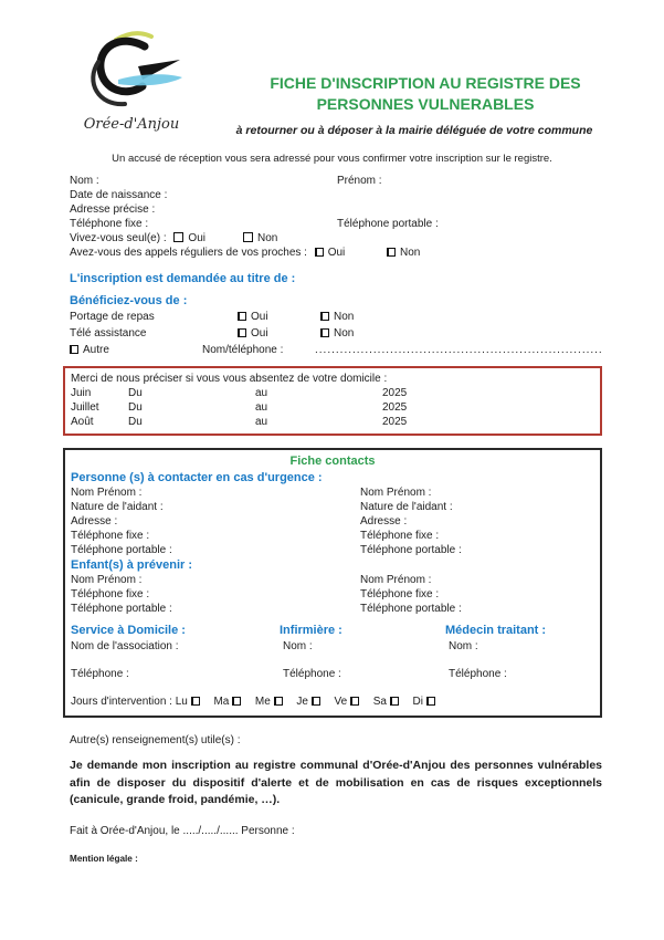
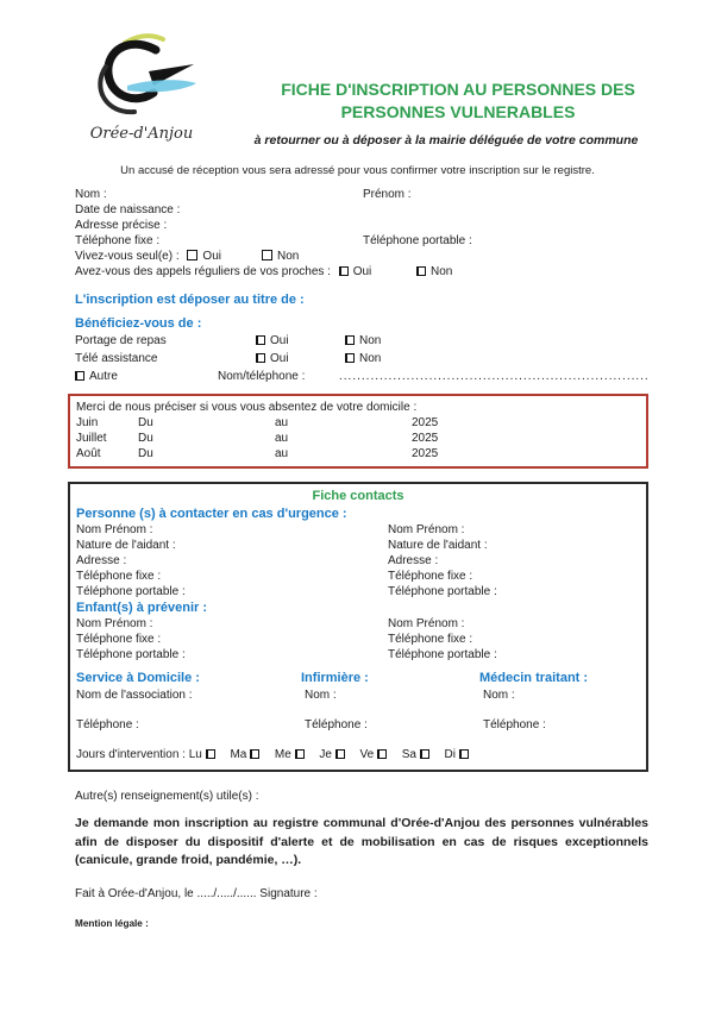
  Orée-d'Anjou
- FICHE D'INSCRIPTION AU REGISTRE DES
+ FICHE D'INSCRIPTION AU PERSONNES DES
  PERSONNES VULNERABLES
  à retourner ou à déposer à la mairie déléguée de votre commune
  Un accusé de réception vous sera adressé pour vous confirmer votre inscription sur le registre.
  Nom :
  Prénom :
  Date de naissance :
  Adresse précise :
  Téléphone fixe :
  Téléphone portable :
  Vivez-vous seul(e) : Oui
  Non
  Avez-vous des appels réguliers de vos proches : Oui
  Non
- L'inscription est demandée au titre de :
+ L'inscription est déposer au titre de :
  Bénéficiez-vous de :
  Portage de repas
  Oui
  Non
  Télé assistance
  Oui
  Non
  Autre
  Nom/téléphone :
  Merci de nous préciser si vous vous absentez de votre domicile :
  Juin
  Du
  au
  2025
  Juillet
  Du
  au
  2025
  Août
  Du
  au
  2025
  Fiche contacts
  Personne (s) à contacter en cas d'urgence :
  Nom Prénom :
  Nom Prénom :
  Nature de l'aidant :
  Nature de l'aidant :
  Adresse :
  Adresse :
  Téléphone fixe :
  Téléphone fixe :
  Téléphone portable :
  Téléphone portable :
  Enfant(s) à prévenir :
  Nom Prénom :
  Nom Prénom :
  Téléphone fixe :
  Téléphone fixe :
  Téléphone portable :
  Téléphone portable :
  Service à Domicile :
  Infirmière :
  Médecin traitant :
  Nom de l'association :
  Nom :
  Nom :
  Téléphone :
  Téléphone :
  Téléphone :
  Jours d'intervention : Lu Ma Me Je Ve Sa Di
  Autre(s) renseignement(s) utile(s) :
  Je demande mon inscription au registre communal d'Orée-d'Anjou des personnes vulnérables afin de disposer du dispositif d'alerte et de mobilisation en cas de risques exceptionnels (canicule, grande froid, pandémie, …).
- Fait à Orée-d'Anjou, le ...../...../...... Personne :
+ Fait à Orée-d'Anjou, le ...../...../...... Signature :
  Mention légale :
